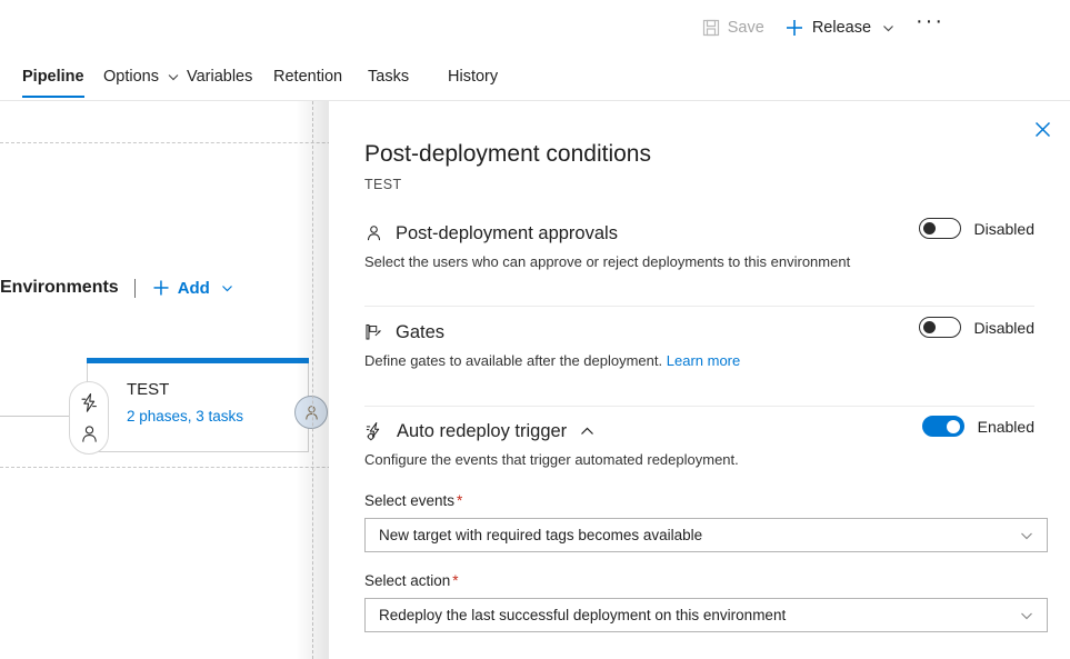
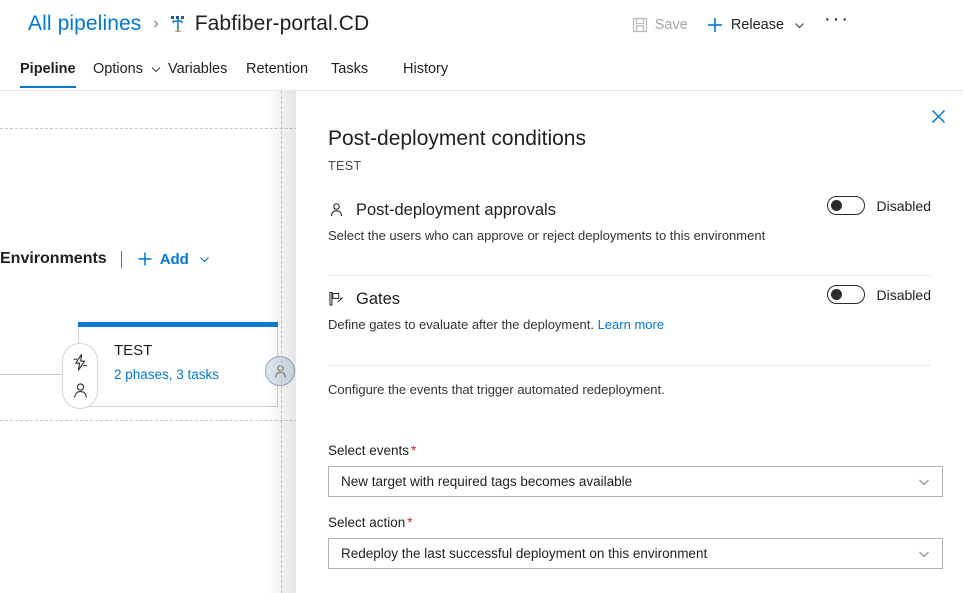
+ All pipelines
+ ›
+ Fabfiber-portal.CD
  Save
  Release
  ···
  Pipeline
  Options
  Variables
  Retention
  Tasks
  History
  Environments
  Add
  TEST
  2 phases, 3 tasks
  Post-deployment conditions
  TEST
  Post-deployment approvals
  Disabled
  Select the users who can approve or reject deployments to this environment
  Gates
  Disabled
- Define gates to available after the deployment. Learn more
+ Define gates to evaluate after the deployment. Learn more
- Auto redeploy trigger
- Enabled
  Configure the events that trigger automated redeployment.
  Select events *
  New target with required tags becomes available
  Select action *
  Redeploy the last successful deployment on this environment
